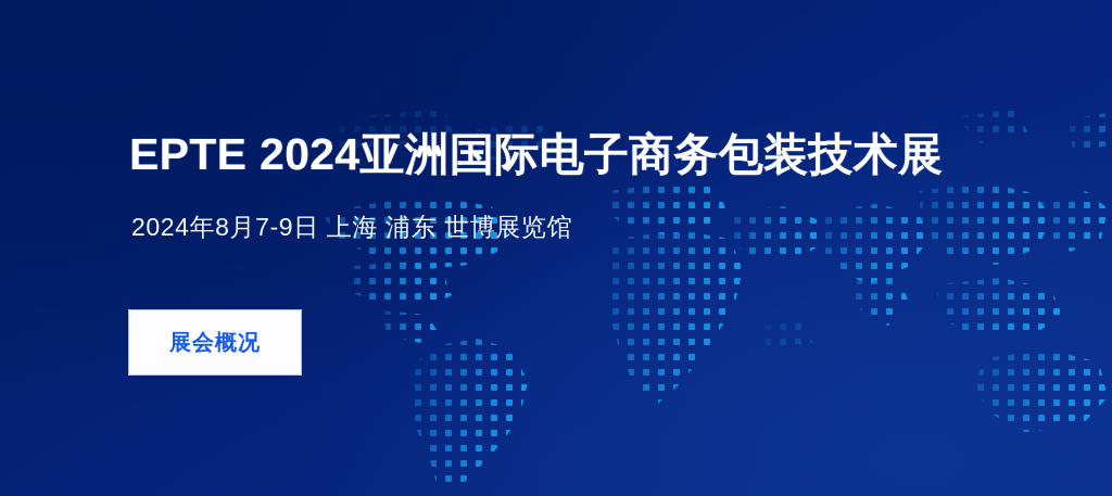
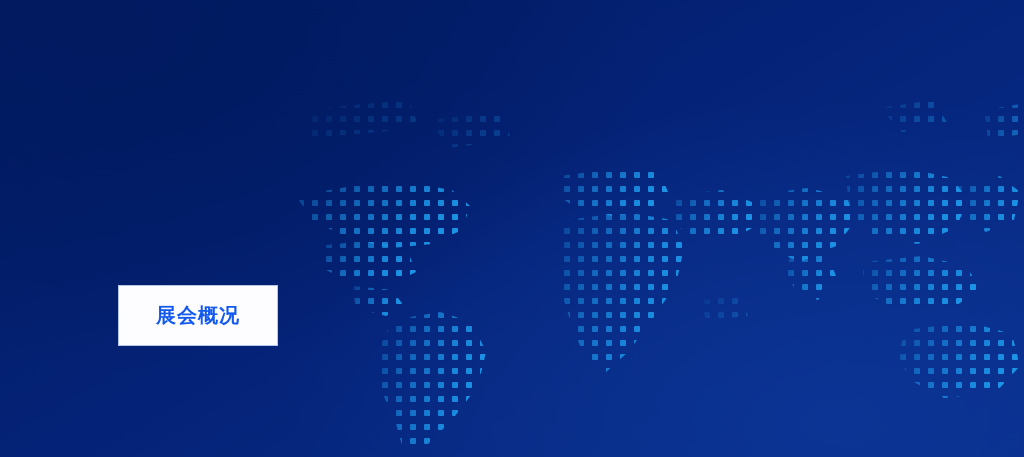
- EPTE 2024亚洲国际电子商务包装技术展
- 2024年8月7-9日 上海 浦东 世博展览馆
  展会概况
